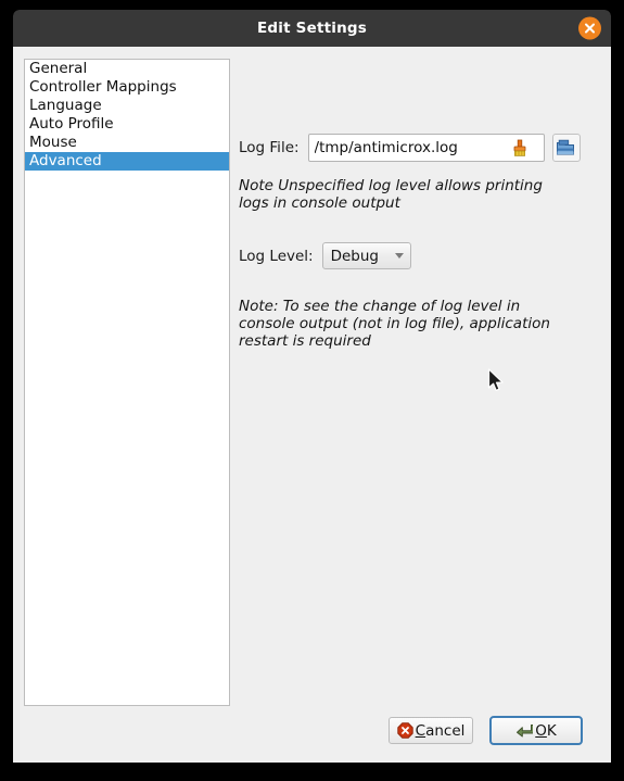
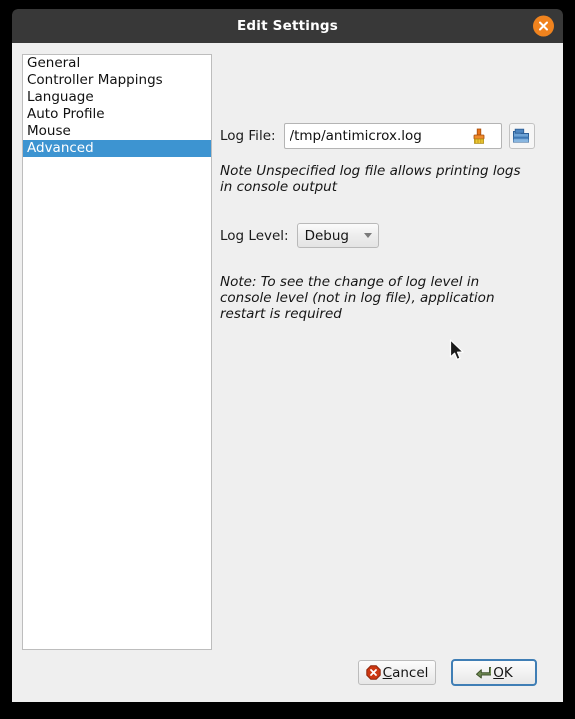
  Edit Settings
  General
  Controller Mappings
  Language
  Auto Profile
  Mouse
  Advanced
  Log File:
  /tmp/antimicrox.log
- Note Unspecified log level allows printing logs in console output
+ Note Unspecified log file allows printing logs in console output
  Log Level:
  Debug
- Note: To see the change of log level in console output (not in log file), application restart is required
+ Note: To see the change of log level in console level (not in log file), application restart is required
  Cancel
  OK
